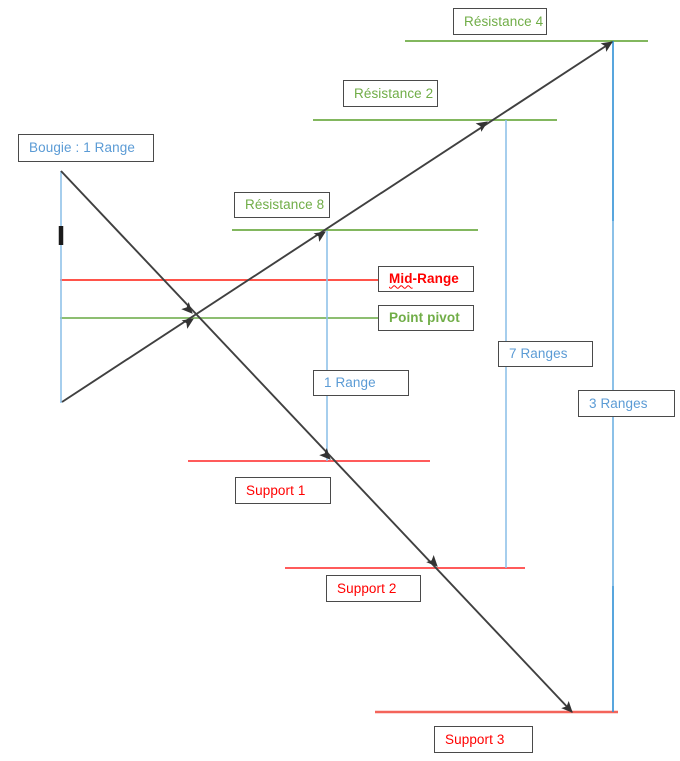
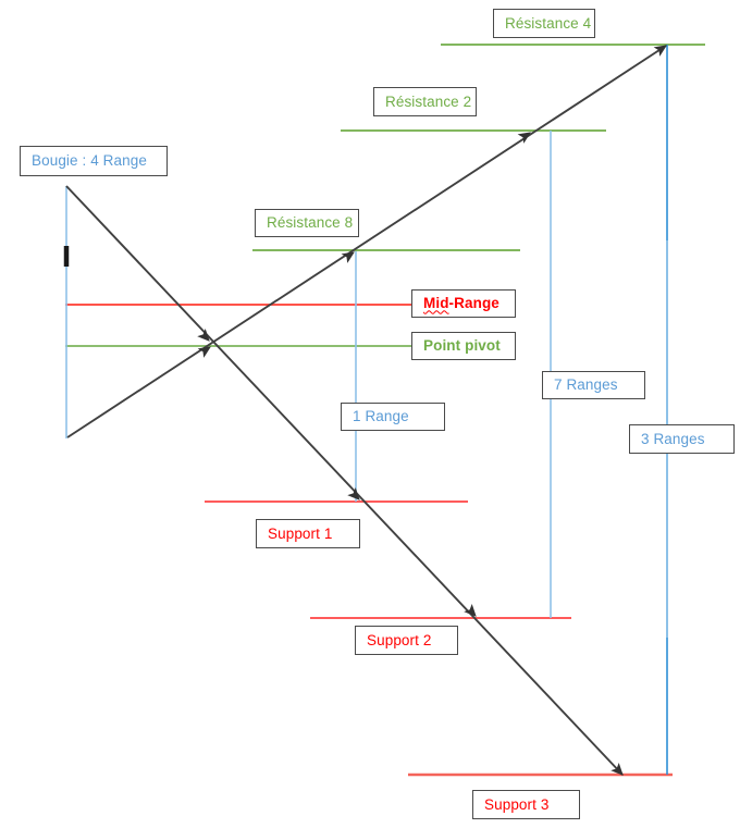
- Bougie : 1 Range
+ Bougie : 4 Range
  Résistance 8
  Résistance 2
  Résistance 4
  Mid-Range
  Point pivot
  1 Range
  7 Ranges
  3 Ranges
  Support 1
  Support 2
  Support 3
